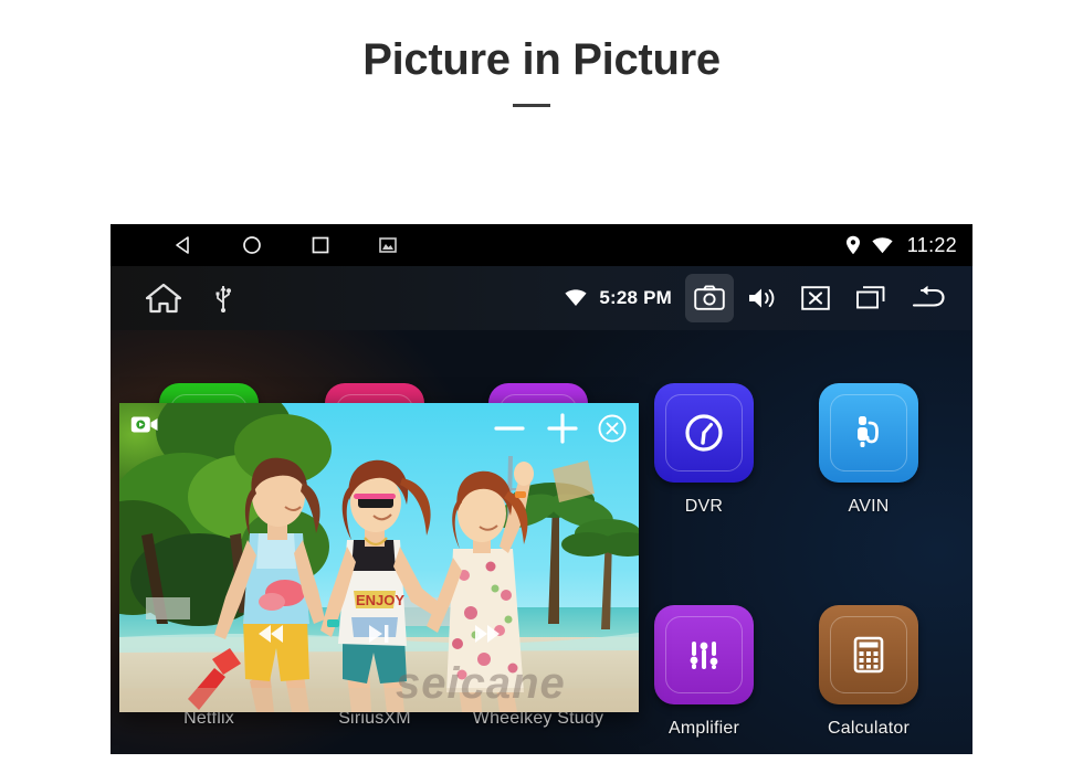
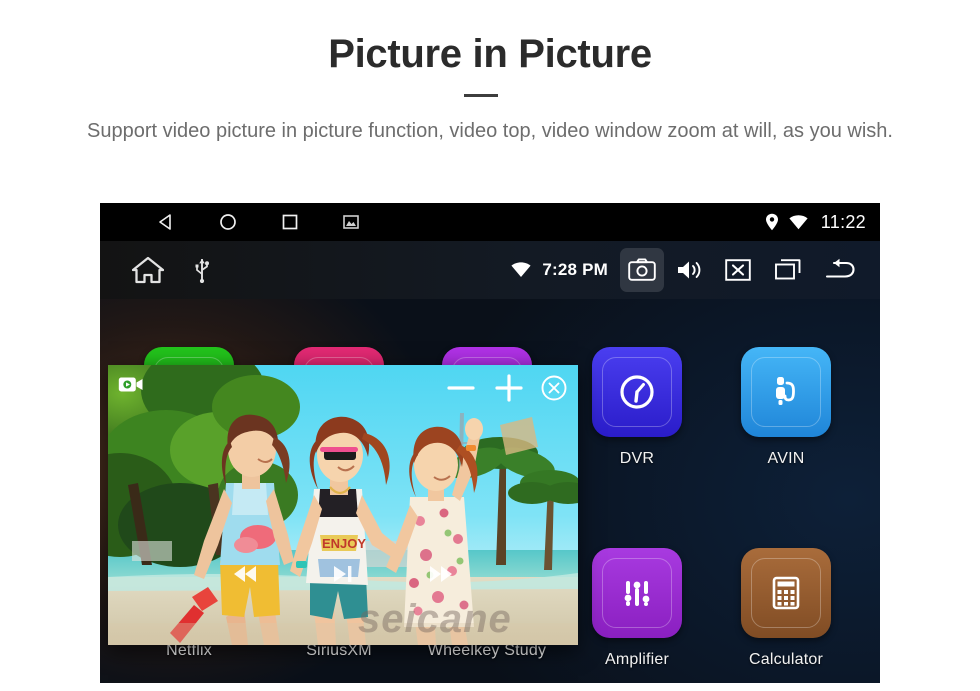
  Picture in Picture
+ Support video picture in picture function, video top, video window zoom at will, as you wish.
  11:22
- 5:28 PM
+ 7:28 PM
  Netflix
  SiriusXM
  Wheelkey Study
  DVR
  AVIN
  Amplifier
  Calculator
  ENJOY
  seicane
